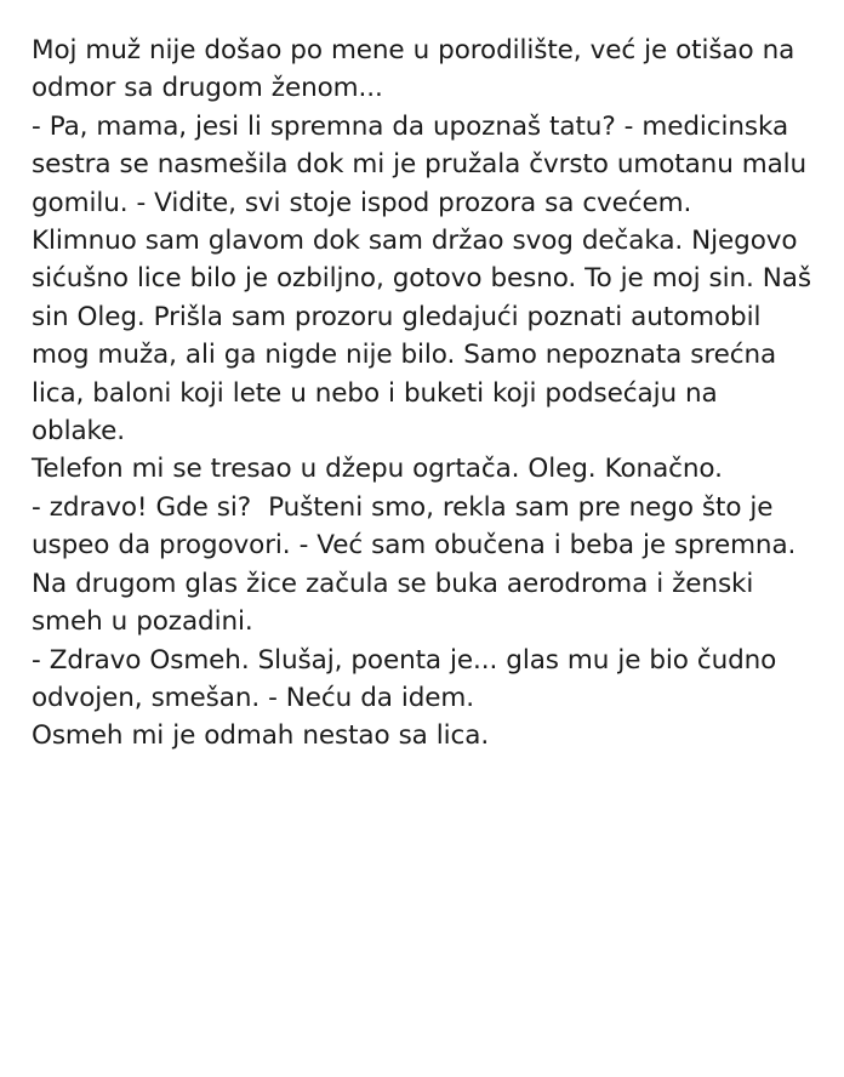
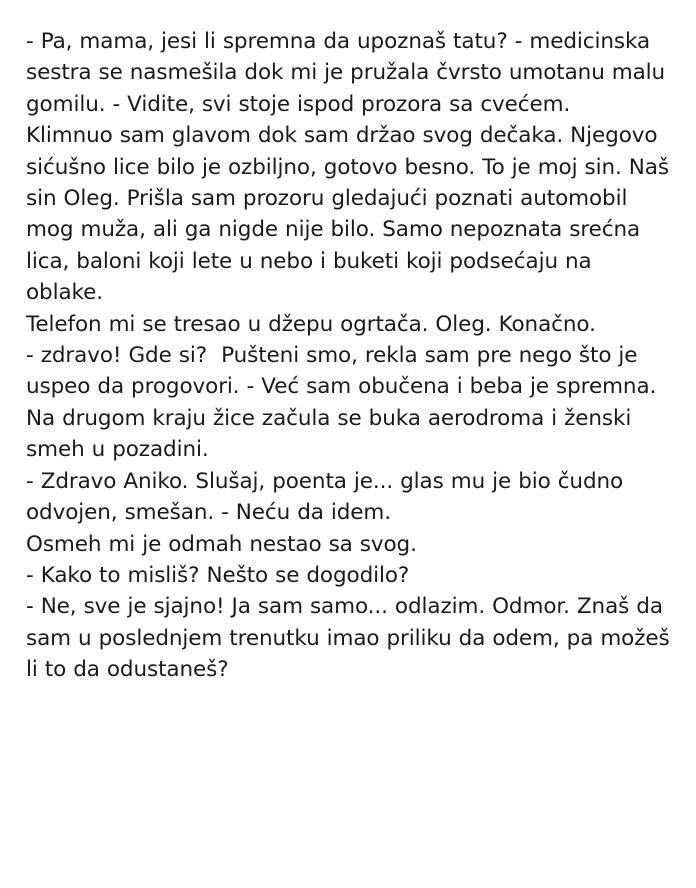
- Moj muž nije došao po mene u porodilište, već je otišao na odmor sa drugom ženom...
  - Pa, mama, jesi li spremna da upoznaš tatu? - medicinska sestra se nasmešila dok mi je pružala čvrsto umotanu malu gomilu. - Vidite, svi stoje ispod prozora sa cvećem.
  Klimnuo sam glavom dok sam držao svog dečaka. Njegovo sićušno lice bilo je ozbiljno, gotovo besno. To je moj sin. Naš sin Oleg. Prišla sam prozoru gledajući poznati automobil mog muža, ali ga nigde nije bilo. Samo nepoznata srećna lica, baloni koji lete u nebo i buketi koji podsećaju na oblake.
  Telefon mi se tresao u džepu ogrtača. Oleg. Konačno.
  - zdravo! Gde si? Pušteni smo, rekla sam pre nego što je uspeo da progovori. - Već sam obučena i beba je spremna.
- Na drugom glas žice začula se buka aerodroma i ženski smeh u pozadini.
+ Na drugom kraju žice začula se buka aerodroma i ženski smeh u pozadini.
- - Zdravo Osmeh. Slušaj, poenta je... glas mu je bio čudno odvojen, smešan. - Neću da idem.
+ - Zdravo Aniko. Slušaj, poenta je... glas mu je bio čudno odvojen, smešan. - Neću da idem.
- Osmeh mi je odmah nestao sa lica.
+ Osmeh mi je odmah nestao sa svog.
+ - Kako to misliš? Nešto se dogodilo?
+ - Ne, sve je sjajno! Ja sam samo... odlazim. Odmor. Znaš da sam u poslednjem trenutku imao priliku da odem, pa možeš li to da odustaneš?
